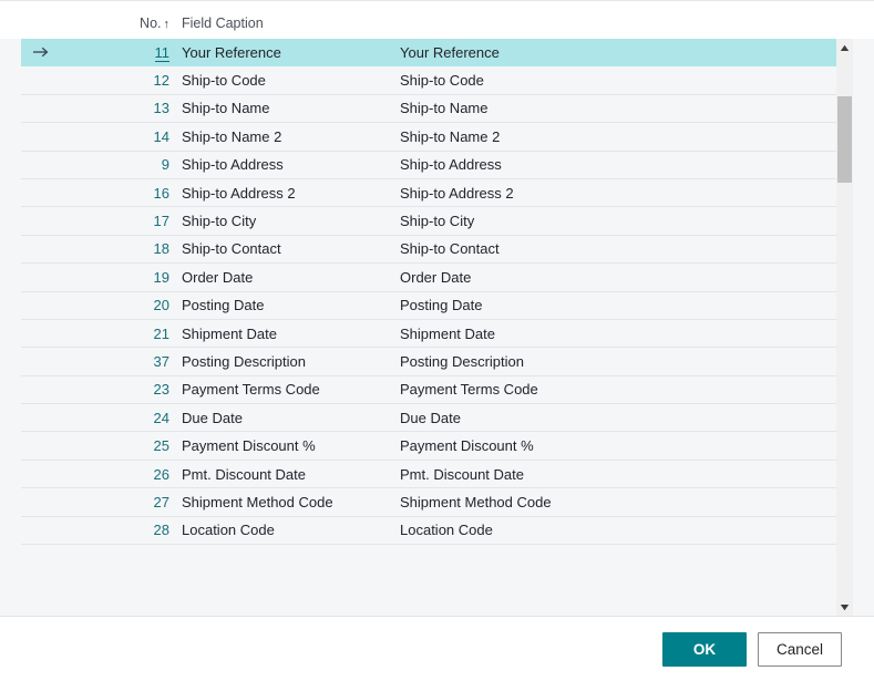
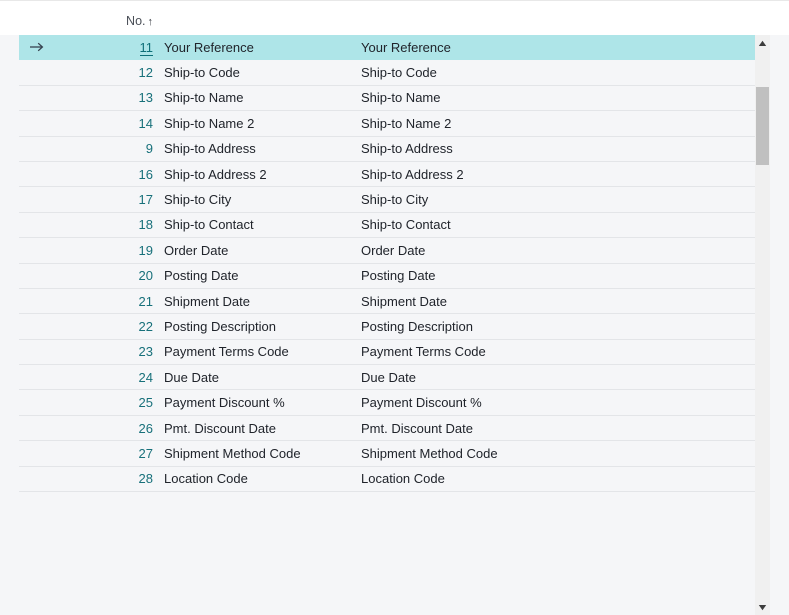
  No. ↑
- Field Caption
  11
  Your Reference
  Your Reference
  12
  Ship-to Code
  Ship-to Code
  13
  Ship-to Name
  Ship-to Name
  14
  Ship-to Name 2
  Ship-to Name 2
  9
  Ship-to Address
  Ship-to Address
  16
  Ship-to Address 2
  Ship-to Address 2
  17
  Ship-to City
  Ship-to City
  18
  Ship-to Contact
  Ship-to Contact
  19
  Order Date
  Order Date
  20
  Posting Date
  Posting Date
  21
  Shipment Date
  Shipment Date
- 37
+ 22
  Posting Description
  Posting Description
  23
  Payment Terms Code
  Payment Terms Code
  24
  Due Date
  Due Date
  25
  Payment Discount %
  Payment Discount %
  26
  Pmt. Discount Date
  Pmt. Discount Date
  27
  Shipment Method Code
  Shipment Method Code
  28
  Location Code
  Location Code
- OK
- Cancel
